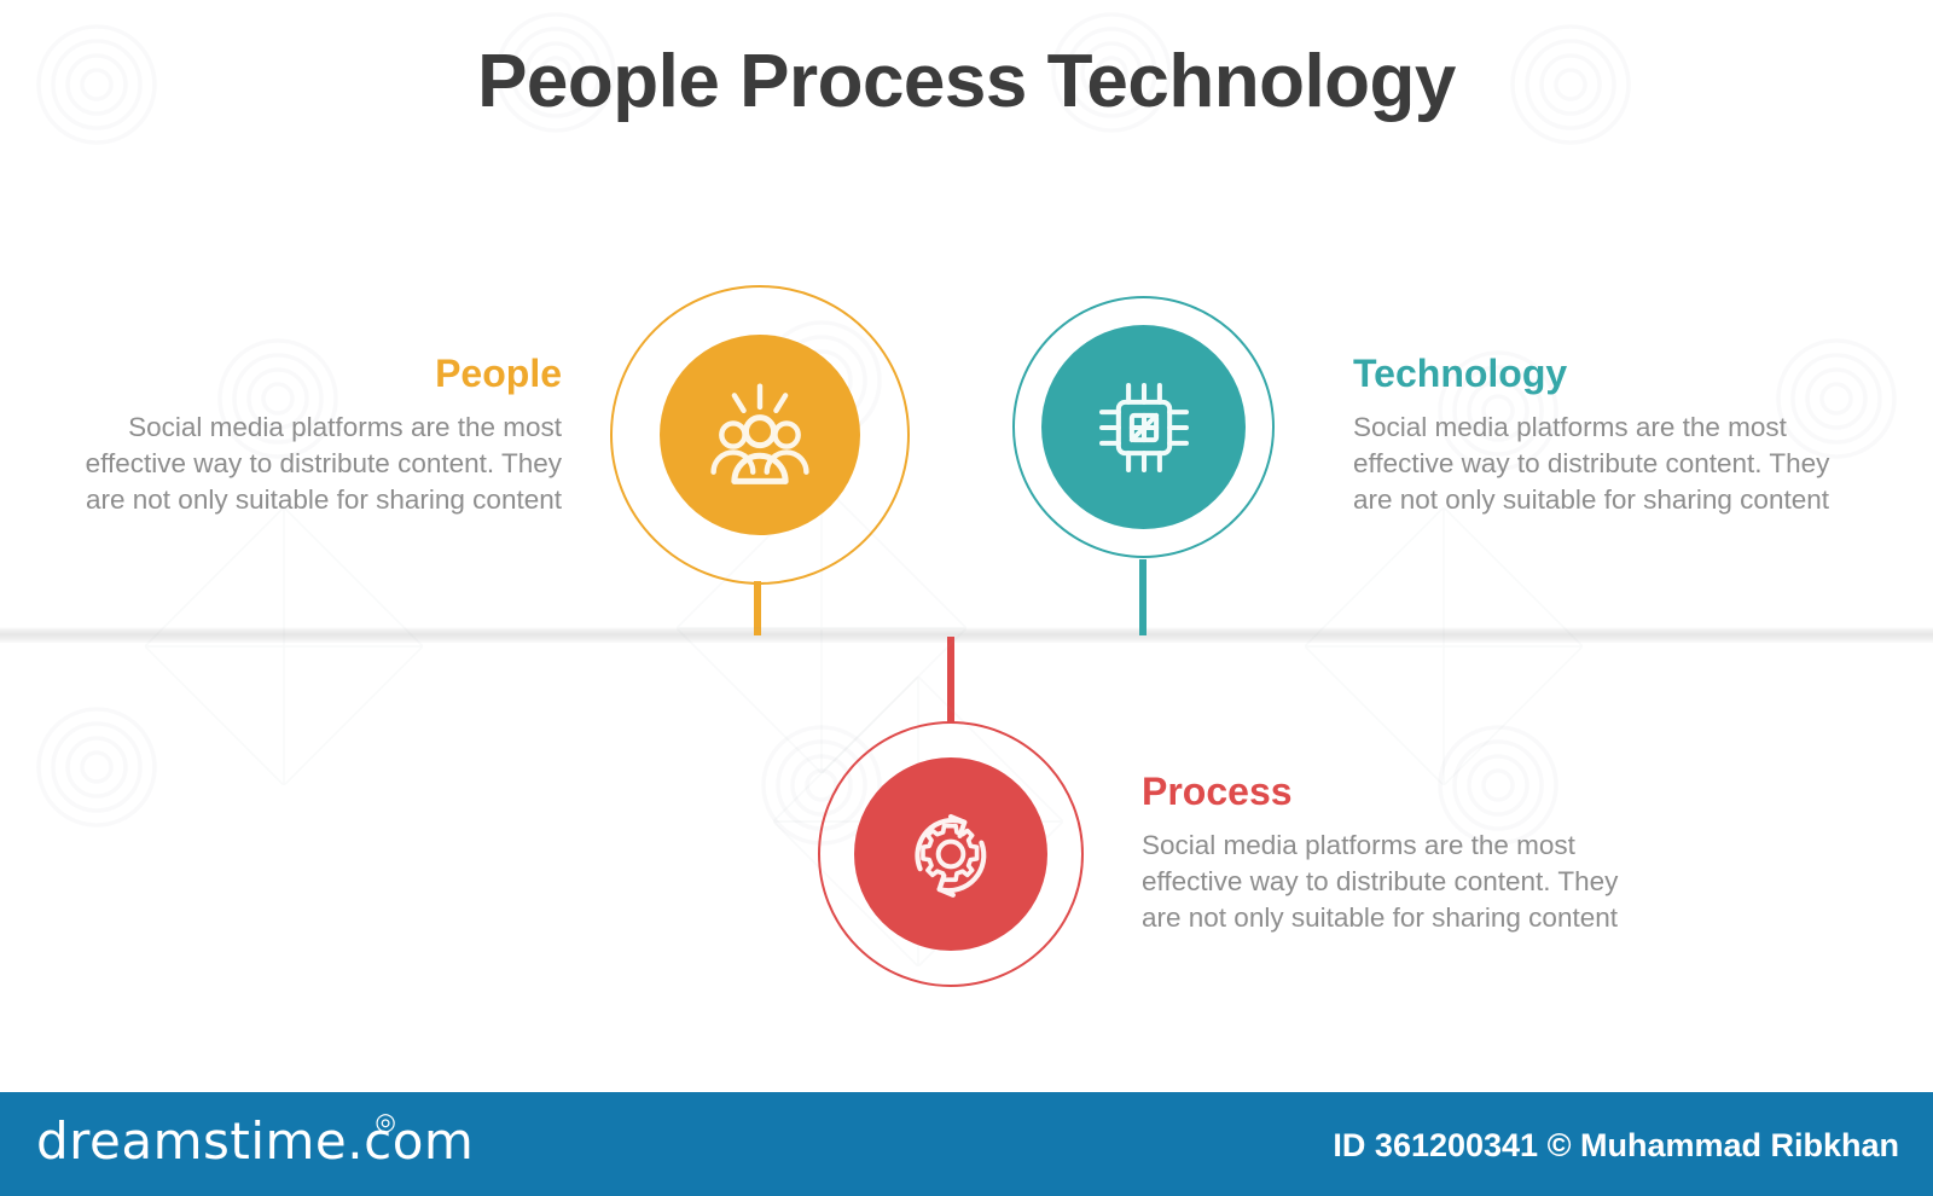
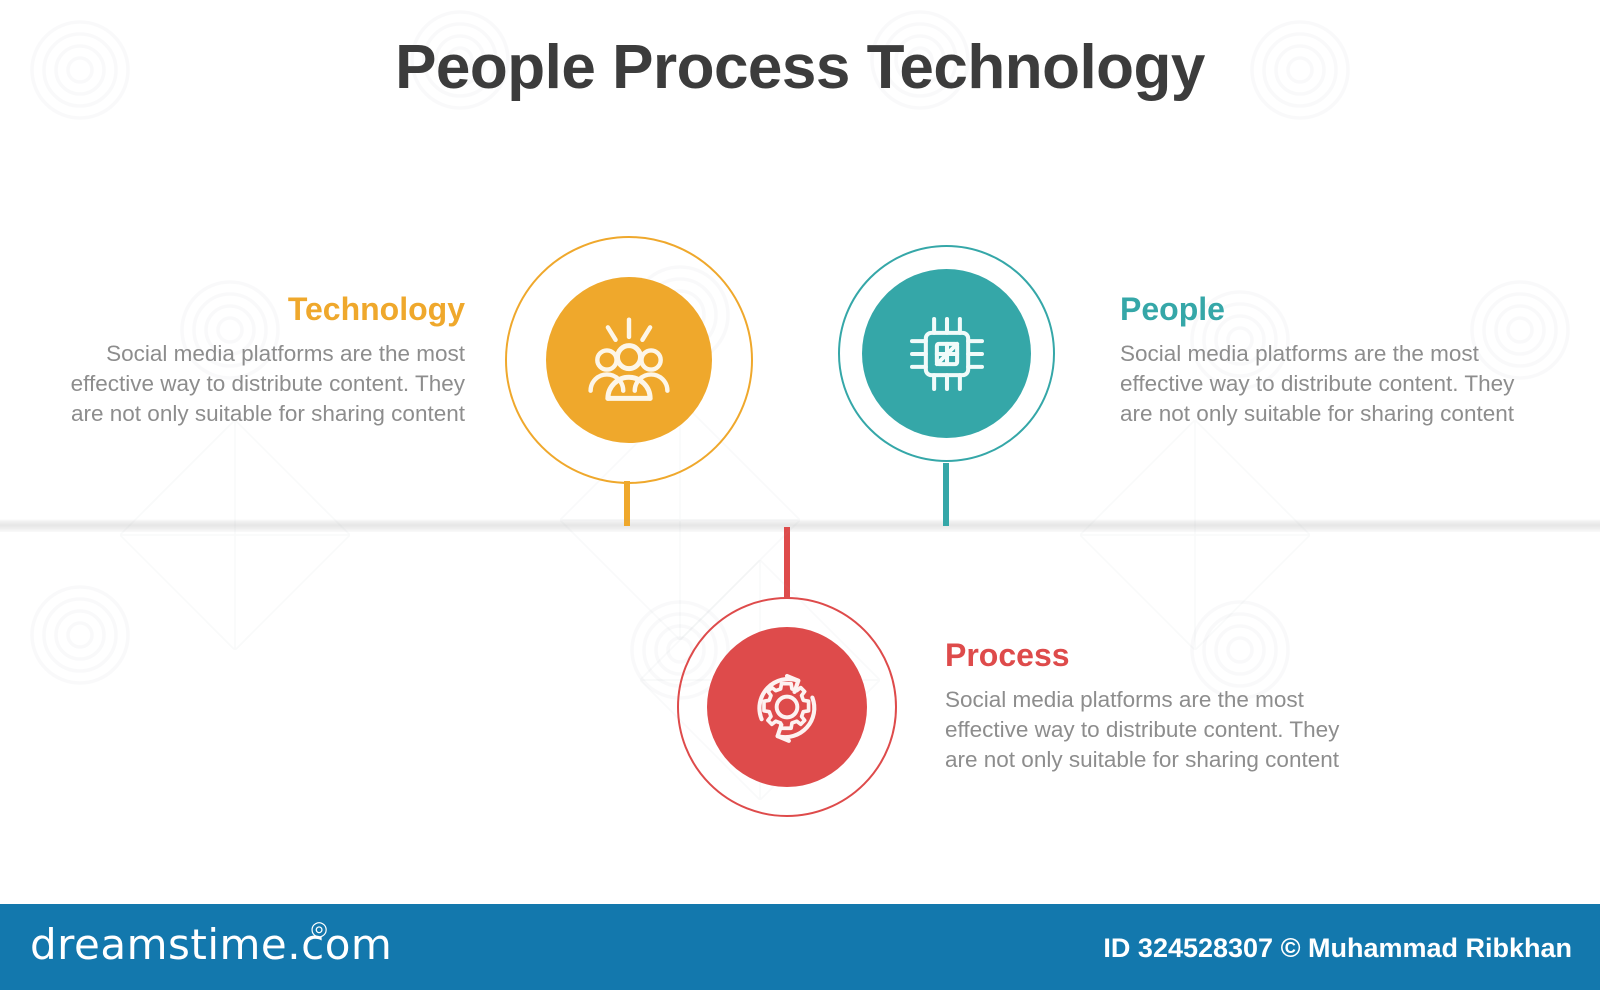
  People Process Technology
- People
+ Technology
  Social media platforms are the most effective way to distribute content. They are not only suitable for sharing content
- Technology
+ People
  Social media platforms are the most effective way to distribute content. They are not only suitable for sharing content
  Process
  Social media platforms are the most effective way to distribute content. They are not only suitable for sharing content
  dreamstime.com
  ◎
- ID 361200341 © Muhammad Ribkhan
+ ID 324528307 © Muhammad Ribkhan
